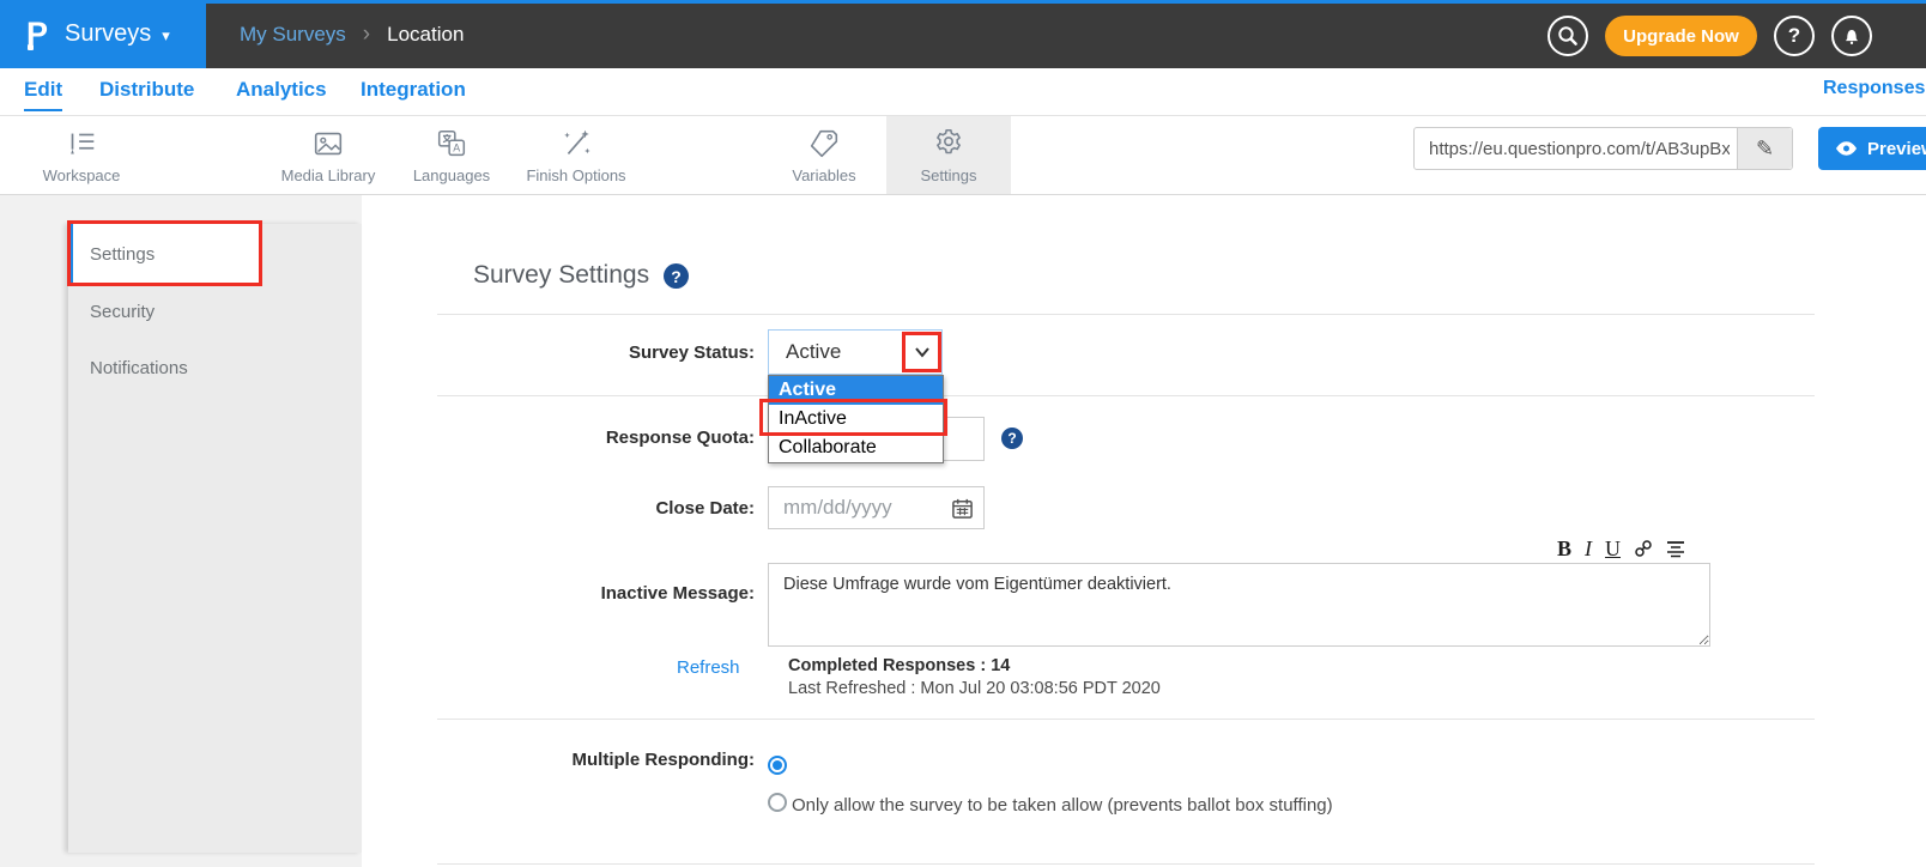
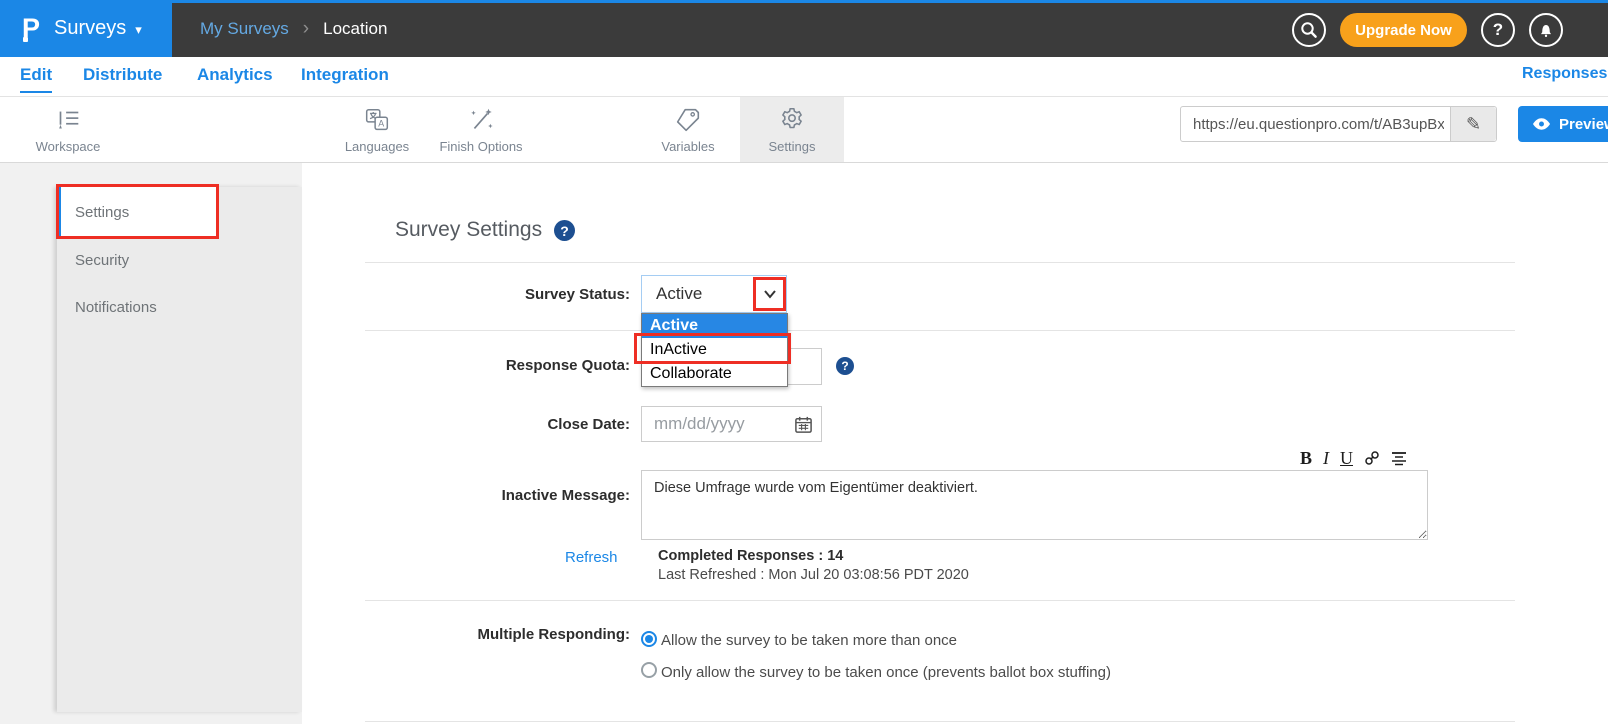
  P
  Surveys
  ▾
  My Surveys
  ›
  Location
  Upgrade Now
  ?
  Edit
  Distribute
  Analytics
  Integration
  Responses
  Workspace
- Media Library
  A
  Languages
  Finish Options
  Variables
  Settings
  https://eu.questionpro.com/t/AB3upBx
  ✎
  Previe
  Settings
  Security
  Notifications
  Survey Settings
  ?
  Survey Status:
  Response Quota:
  Close Date:
  Inactive Message:
  Multiple Responding:
  Active
  Active
  InActive
  Collaborate
  ?
  mm/dd/yyyy
  B
  I
  U
  Diese Umfrage wurde vom Eigentümer deaktiviert.
  Refresh
  Completed Responses : 14
  Last Refreshed : Mon Jul 20 03:08:56 PDT 2020
+ Allow the survey to be taken more than once
- Only allow the survey to be taken allow (prevents ballot box stuffing)
+ Only allow the survey to be taken once (prevents ballot box stuffing)
